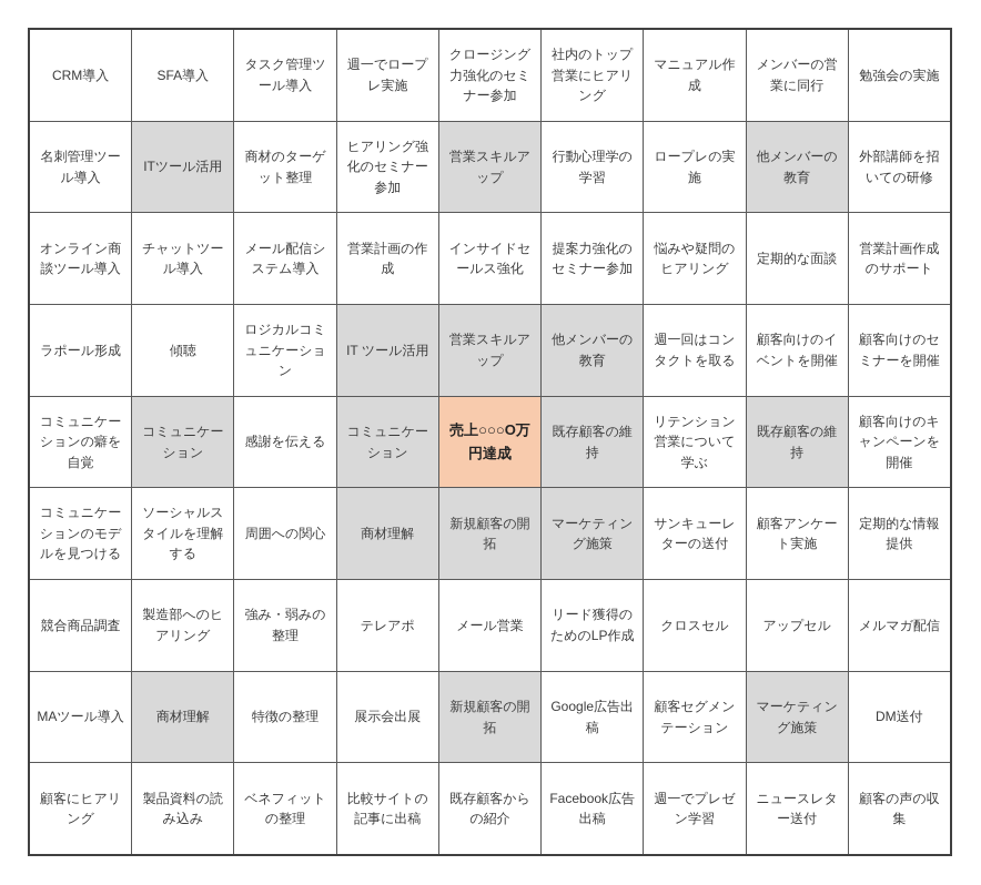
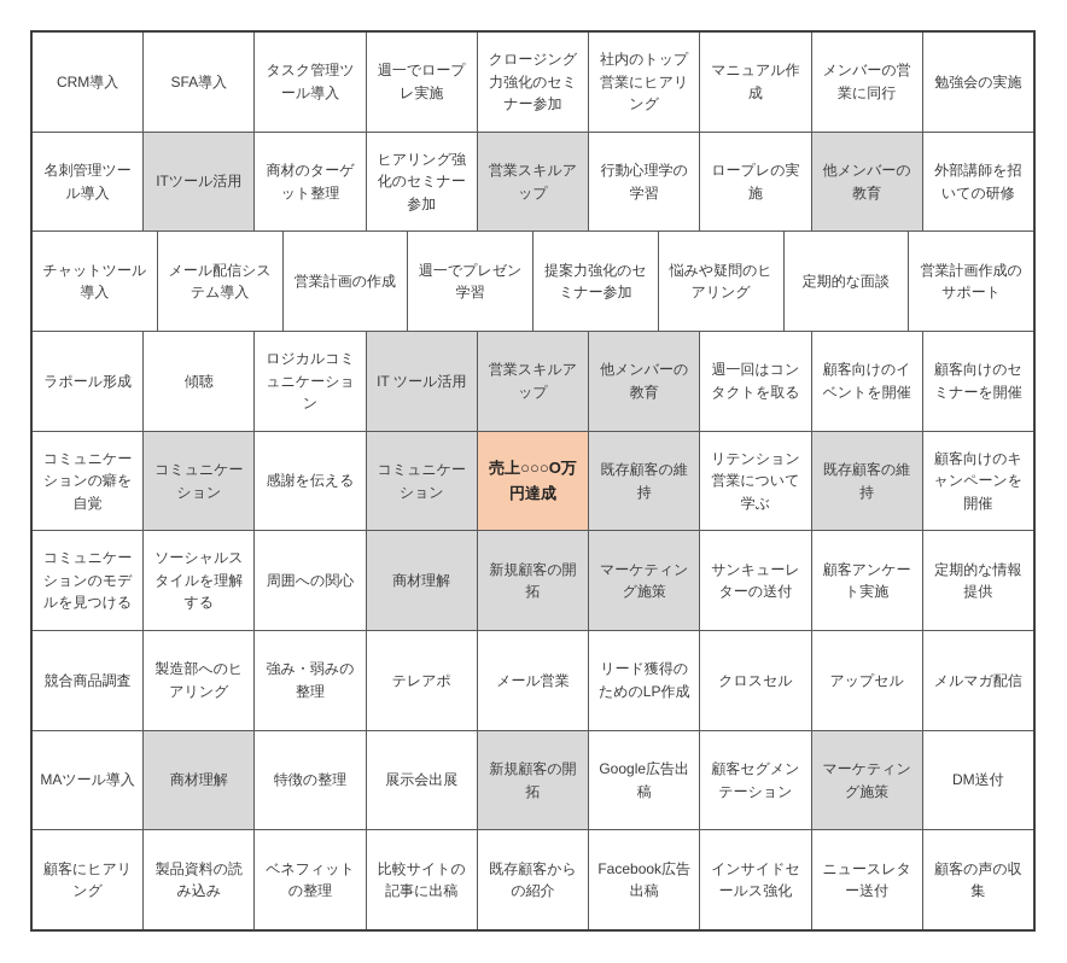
  CRM導入
  SFA導入
  タスク管理ツール導入
  週一でロープレ実施
  クロージング力強化のセミナー参加
  社内のトップ営業にヒアリング
  マニュアル作成
  メンバーの営業に同行
  勉強会の実施
  名刺管理ツール導入
  ITツール活用
  商材のターゲット整理
  ヒアリング強化のセミナー参加
  営業スキルアップ
  行動心理学の学習
  ロープレの実施
  他メンバーの教育
  外部講師を招いての研修
- オンライン商談ツール導入
  チャットツール導入
  メール配信システム導入
  営業計画の作成
- インサイドセールス強化
+ 週一でプレゼン学習
  提案力強化のセミナー参加
  悩みや疑問のヒアリング
  定期的な面談
  営業計画作成のサポート
  ラポール形成
  傾聴
  ロジカルコミュニケーション
  IT ツール活用
  営業スキルアップ
  他メンバーの教育
  週一回はコンタクトを取る
  顧客向けのイベントを開催
  顧客向けのセミナーを開催
  コミュニケーションの癖を自覚
  コミュニケーション
  感謝を伝える
  コミュニケーション
  売上○○○O万円達成
  既存顧客の維持
  リテンション営業について学ぶ
  既存顧客の維持
  顧客向けのキャンペーンを開催
  コミュニケーションのモデルを見つける
  ソーシャルスタイルを理解する
  周囲への関心
  商材理解
  新規顧客の開拓
  マーケティング施策
  サンキューレターの送付
  顧客アンケート実施
  定期的な情報提供
  競合商品調査
  製造部へのヒアリング
  強み・弱みの整理
  テレアポ
  メール営業
  リード獲得のためのLP作成
  クロスセル
  アップセル
  メルマガ配信
  MAツール導入
  商材理解
  特徴の整理
  展示会出展
  新規顧客の開拓
  Google広告出稿
  顧客セグメンテーション
  マーケティング施策
  DM送付
  顧客にヒアリング
  製品資料の読み込み
  ベネフィットの整理
  比較サイトの記事に出稿
  既存顧客からの紹介
  Facebook広告出稿
- 週一でプレゼン学習
+ インサイドセールス強化
  ニュースレター送付
  顧客の声の収集
